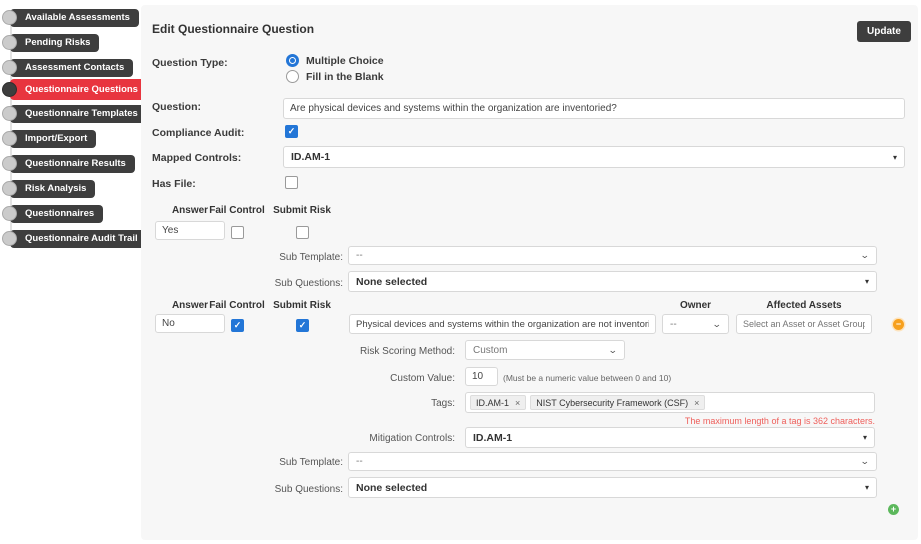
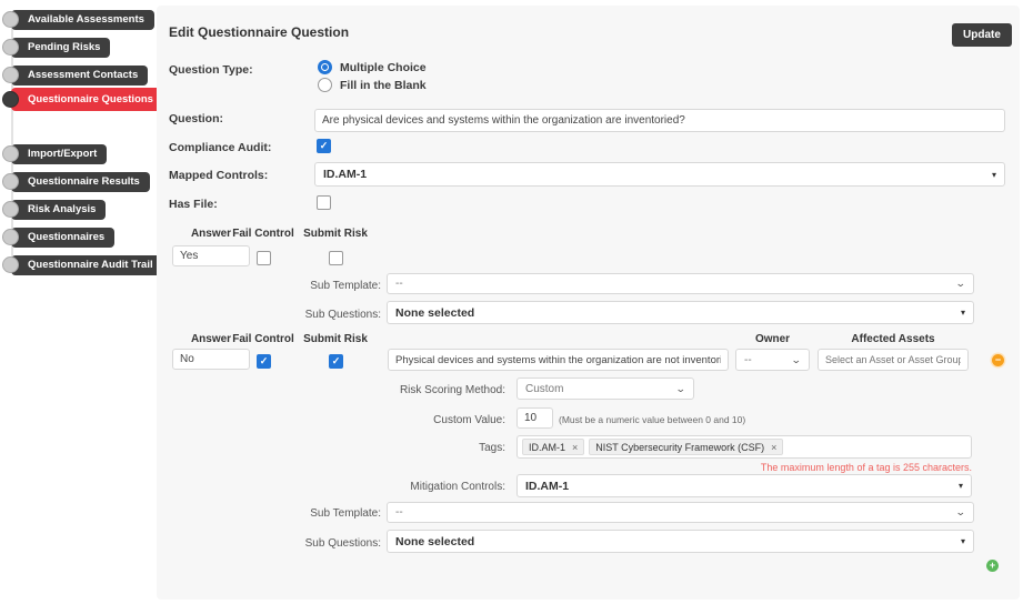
  Available Assessments
  Pending Risks
  Assessment Contacts
  Questionnaire Questions
- Questionnaire Templates
  Import/Export
  Questionnaire Results
  Risk Analysis
  Questionnaires
  Questionnaire Audit Trail
  Edit Questionnaire Question
  Update
  Question Type:
  Multiple Choice
  Fill in the Blank
  Question:
  Are physical devices and systems within the organization are inventoried?
  Compliance Audit:
  ✓
  Mapped Controls:
  ID.AM-1
  ▾
  Has File:
  Answer
  Fail Control
  Submit Risk
  Yes
  Sub Template:
  --
  ⌄
  Sub Questions:
  None selected
  ▾
  Answer
  Fail Control
  Submit Risk
  Owner
  Affected Assets
  No
  ✓
  ✓
  Physical devices and systems within the organization are not inventor
  --
  ⌄
  Select an Asset or Asset Grou
  −
  Risk Scoring Method:
  Custom
  ⌄
  Custom Value:
  10
  (Must be a numeric value between 0 and 10)
  Tags:
  ID.AM-1
  ×
  NIST Cybersecurity Framework (CSF)
  ×
- The maximum length of a tag is 362 characters.
+ The maximum length of a tag is 255 characters.
  Mitigation Controls:
  ID.AM-1
  ▾
  Sub Template:
  --
  ⌄
  Sub Questions:
  None selected
  ▾
  +
